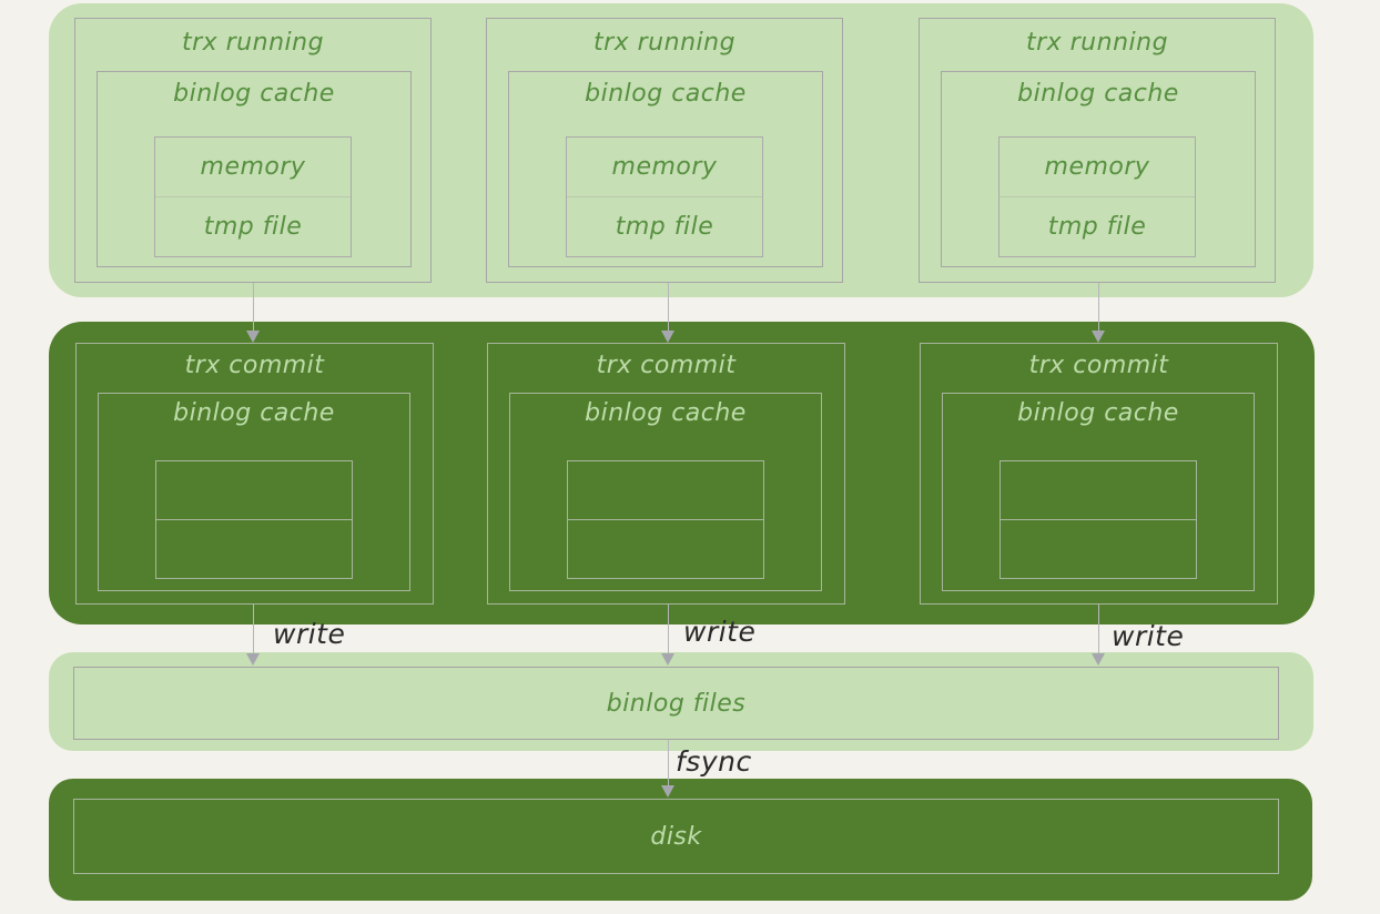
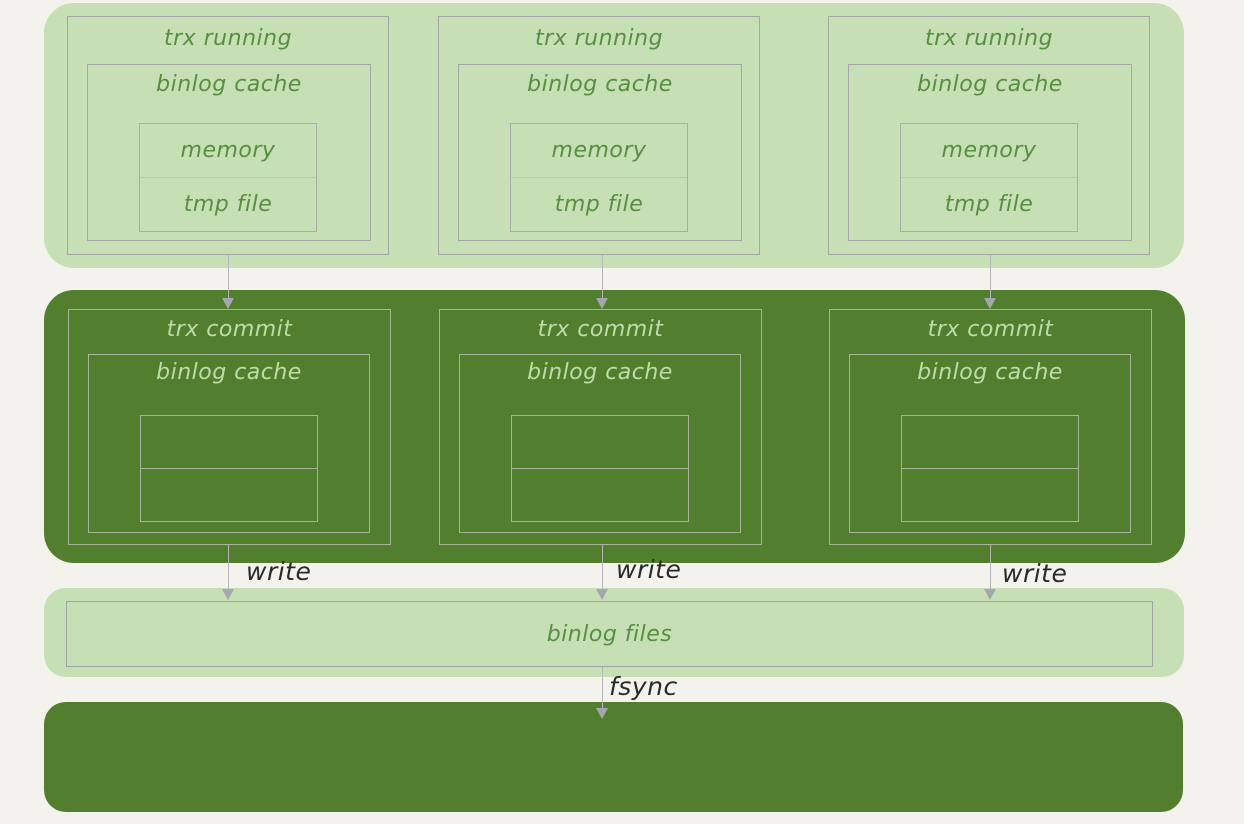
  trx running
  binlog cache
  memory
  tmp file
  trx running
  binlog cache
  memory
  tmp file
  trx running
  binlog cache
  memory
  tmp file
  trx commit
  binlog cache
  trx commit
  binlog cache
  trx commit
  binlog cache
  write
  write
  write
  binlog files
  fsync
- disk
